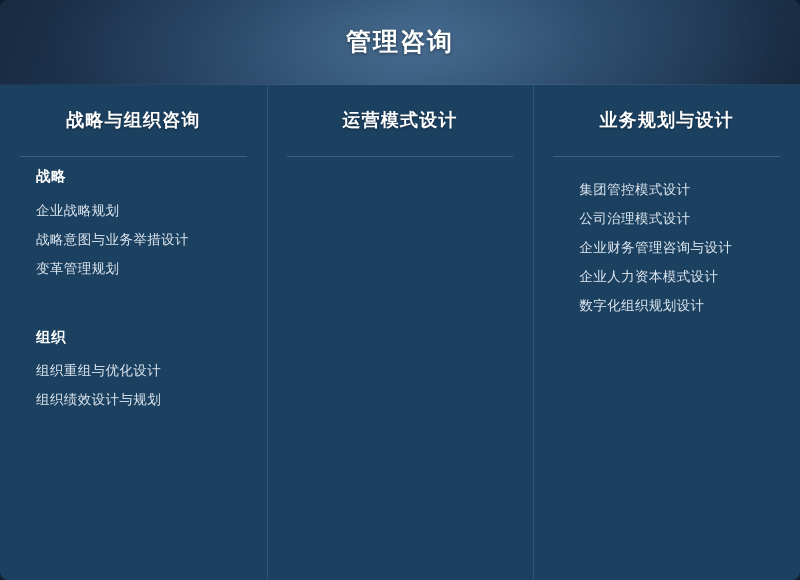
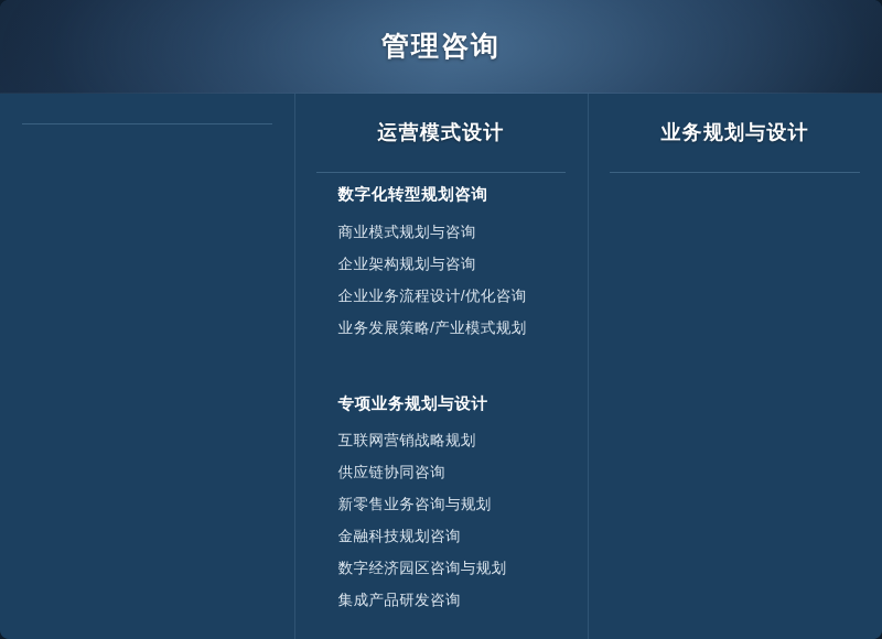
  管理咨询
- 战略与组织咨询
- 战略
- 企业战略规划
- 战略意图与业务举措设计
- 变革管理规划
- 组织
- 组织重组与优化设计
- 组织绩效设计与规划
  运营模式设计
+ 数字化转型规划咨询
+ 商业模式规划与咨询
+ 企业架构规划与咨询
+ 企业业务流程设计/优化咨询
+ 业务发展策略/产业模式规划
+ 专项业务规划与设计
+ 互联网营销战略规划
+ 供应链协同咨询
+ 新零售业务咨询与规划
+ 金融科技规划咨询
+ 数字经济园区咨询与规划
+ 集成产品研发咨询
  业务规划与设计
- 集团管控模式设计
- 公司治理模式设计
- 企业财务管理咨询与设计
- 企业人力资本模式设计
- 数字化组织规划设计
